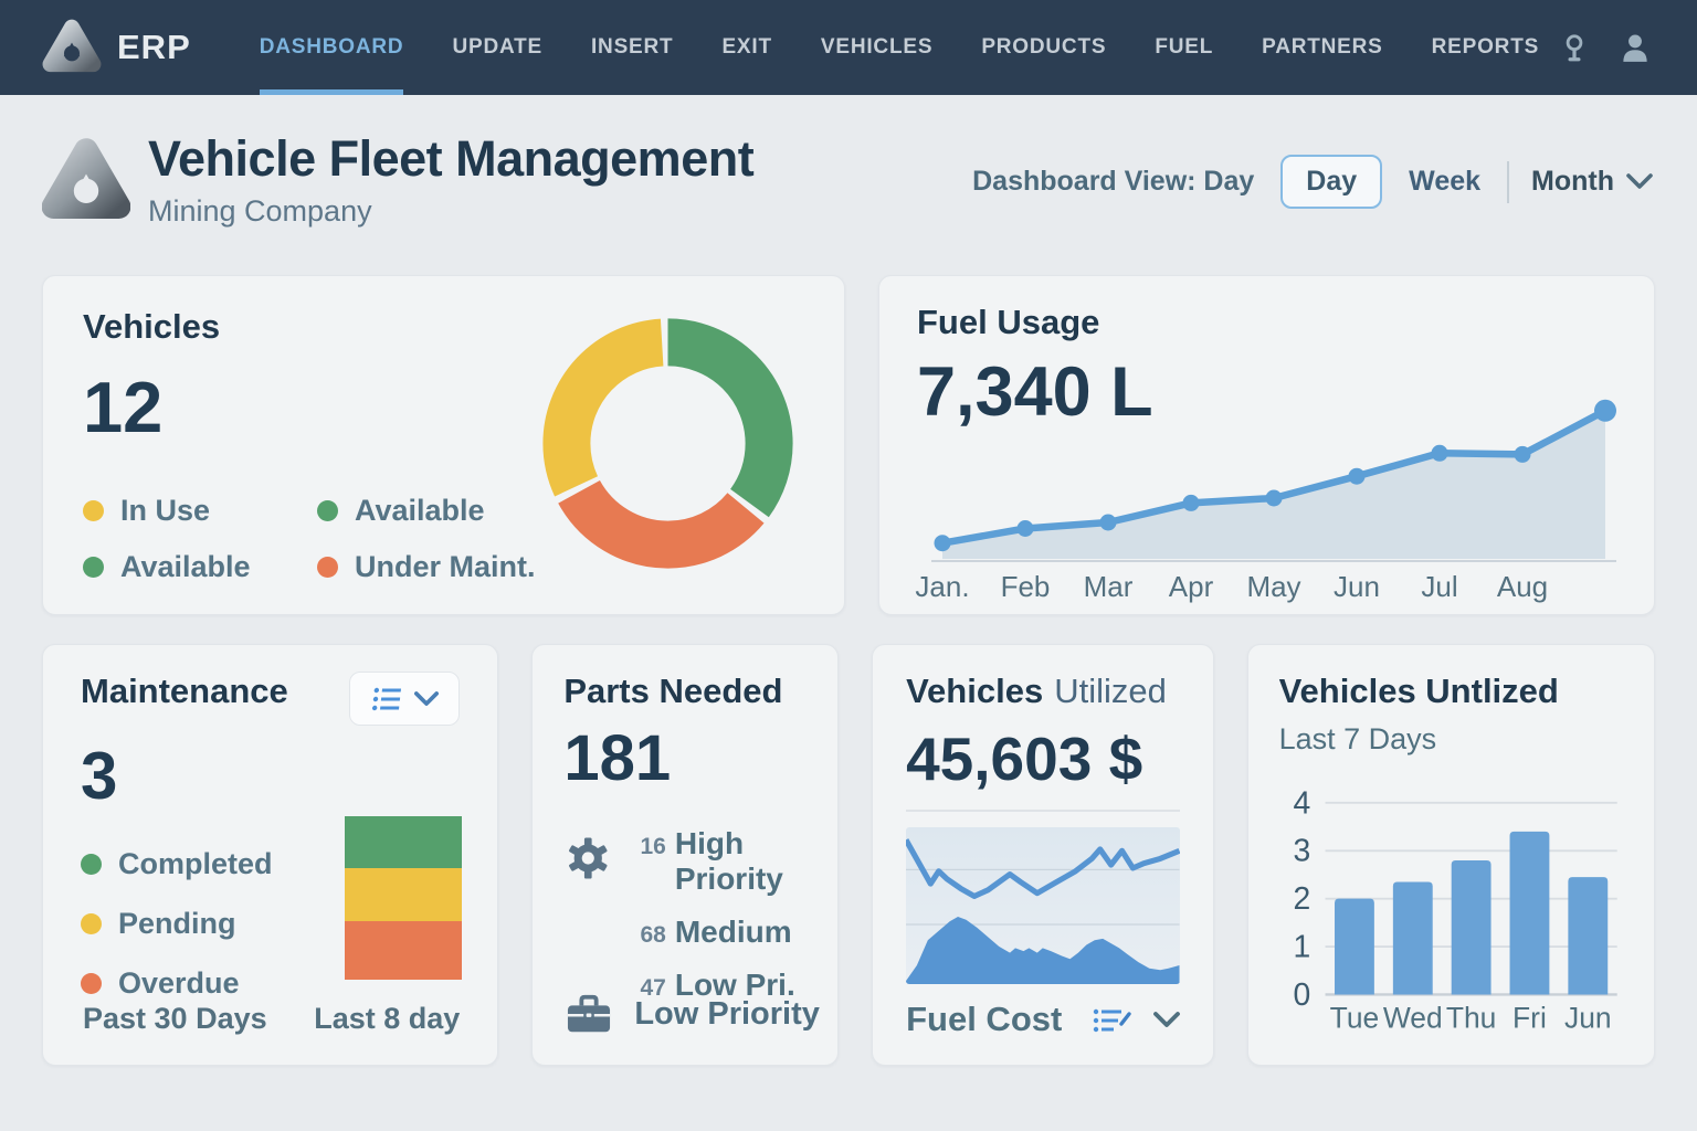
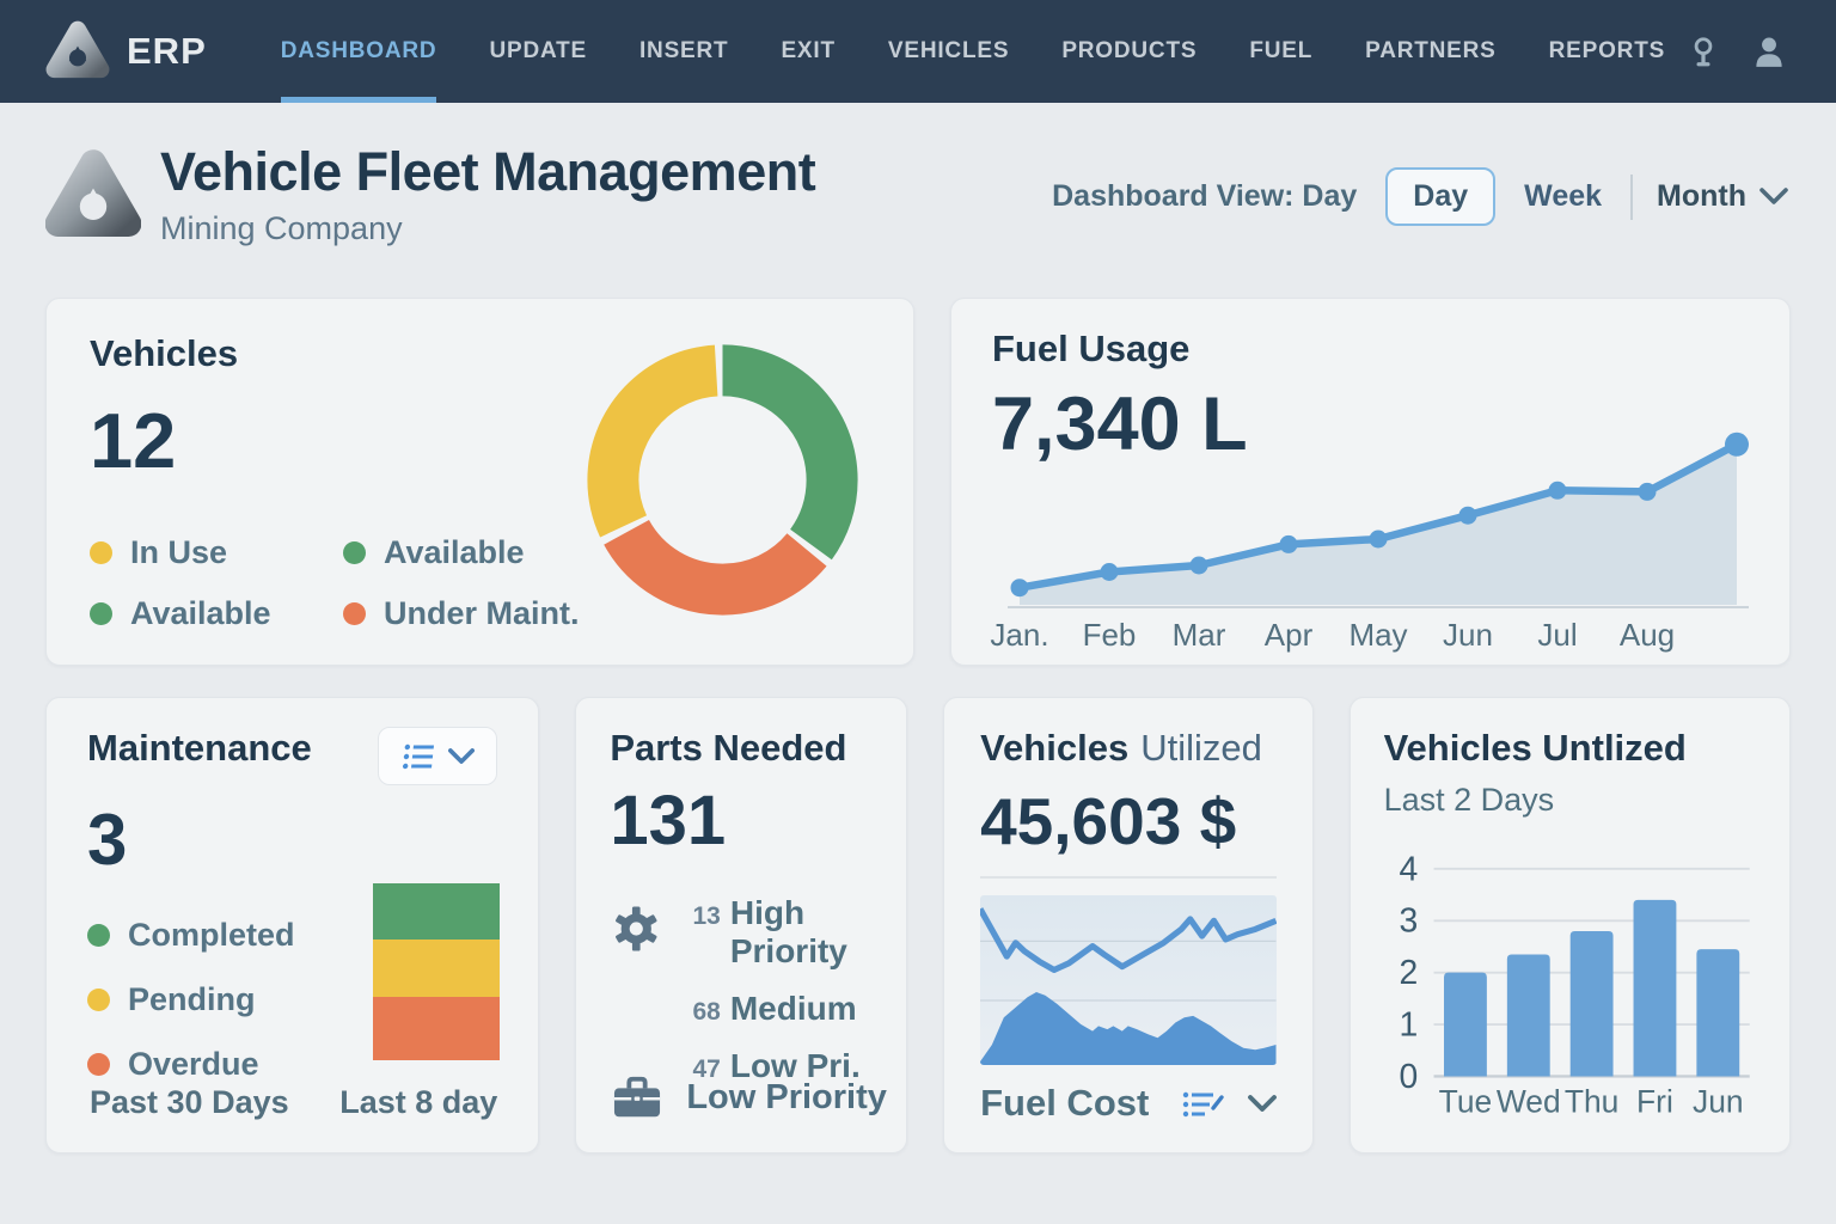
  ERP
  DASHBOARD
  UPDATE
  INSERT
  EXIT
  VEHICLES
  PRODUCTS
  FUEL
  PARTNERS
  REPORTS
  Vehicle Fleet Management
  Mining Company
  Dashboard View: Day
  Day
  Week
  Month
  Vehicles
  12
  In Use
  Available
  Available
  Under Maint.
  Fuel Usage
  7,340 L
  Jan.
  Feb
  Mar
  Apr
  May
  Jun
  Jul
  Aug
  Maintenance
  3
  Completed
  Pending
  Overdue
  Past 30 Days
  Last 8 day
  Parts Needed
- 181
+ 131
- 16
+ 13
  High Priority
  68
  Medium
  47
  Low Pri.
  Low Priority
  Vehicles Utilized
  45,603 $
  Fuel Cost
  Vehicles Untlized
- Last 7 Days
+ Last 2 Days
  4
  3
  2
  1
  0
  Tue
  Wed
  Thu
  Fri
  Jun
